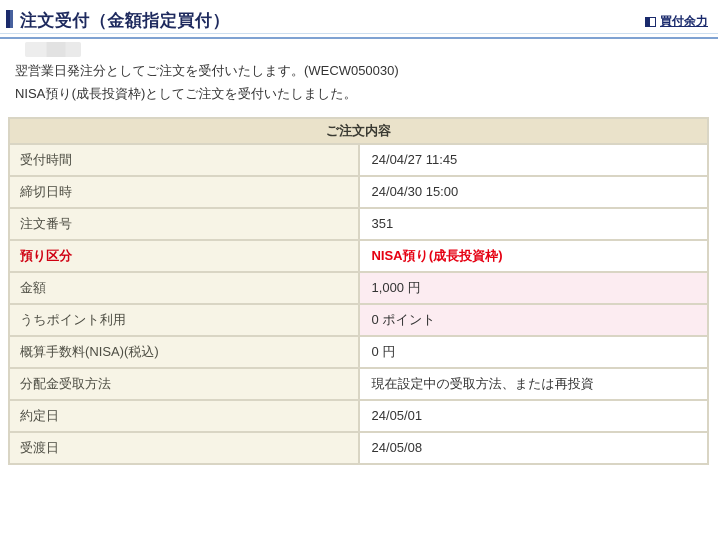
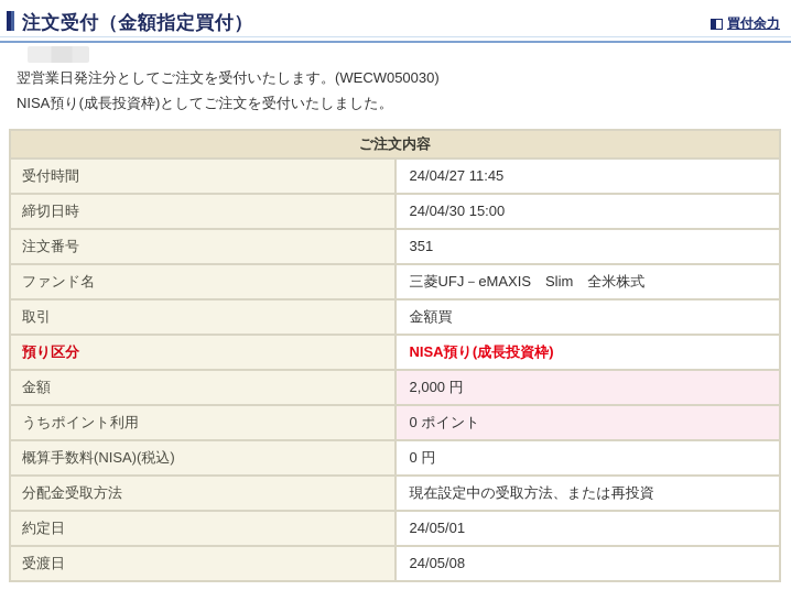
  注文受付（金額指定買付）
  買付余力
  翌営業日発注分としてご注文を受付いたします。(WECW050030)
  NISA預り(成長投資枠)としてご注文を受付いたしました。
  ご注文内容
  受付時間	24/04/27 11:45
  締切日時	24/04/30 15:00
  注文番号	351
+ ファンド名	三菱UFJ－eMAXIS Slim 全米株式
+ 取引	金額買
  預り区分	NISA預り(成長投資枠)
- 金額	1,000 円
+ 金額	2,000 円
  うちポイント利用	0 ポイント
  概算手数料(NISA)(税込)	0 円
  分配金受取方法	現在設定中の受取方法、または再投資
  約定日	24/05/01
  受渡日	24/05/08
